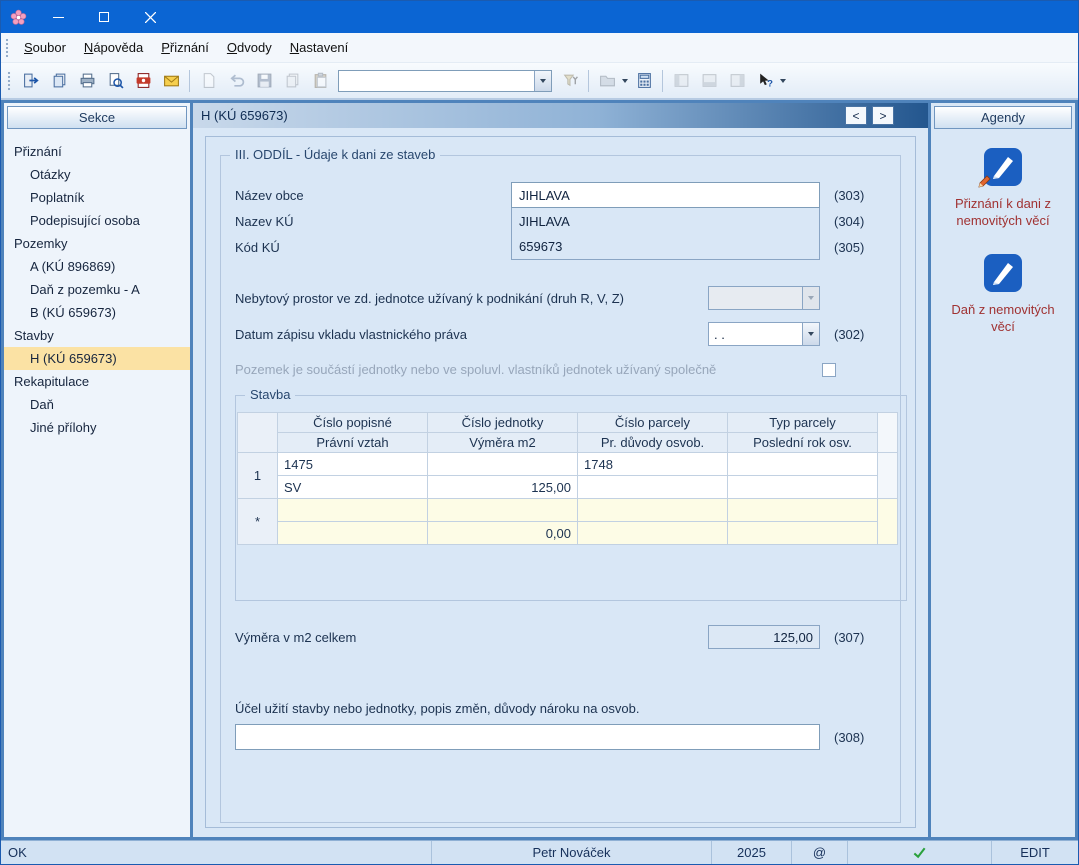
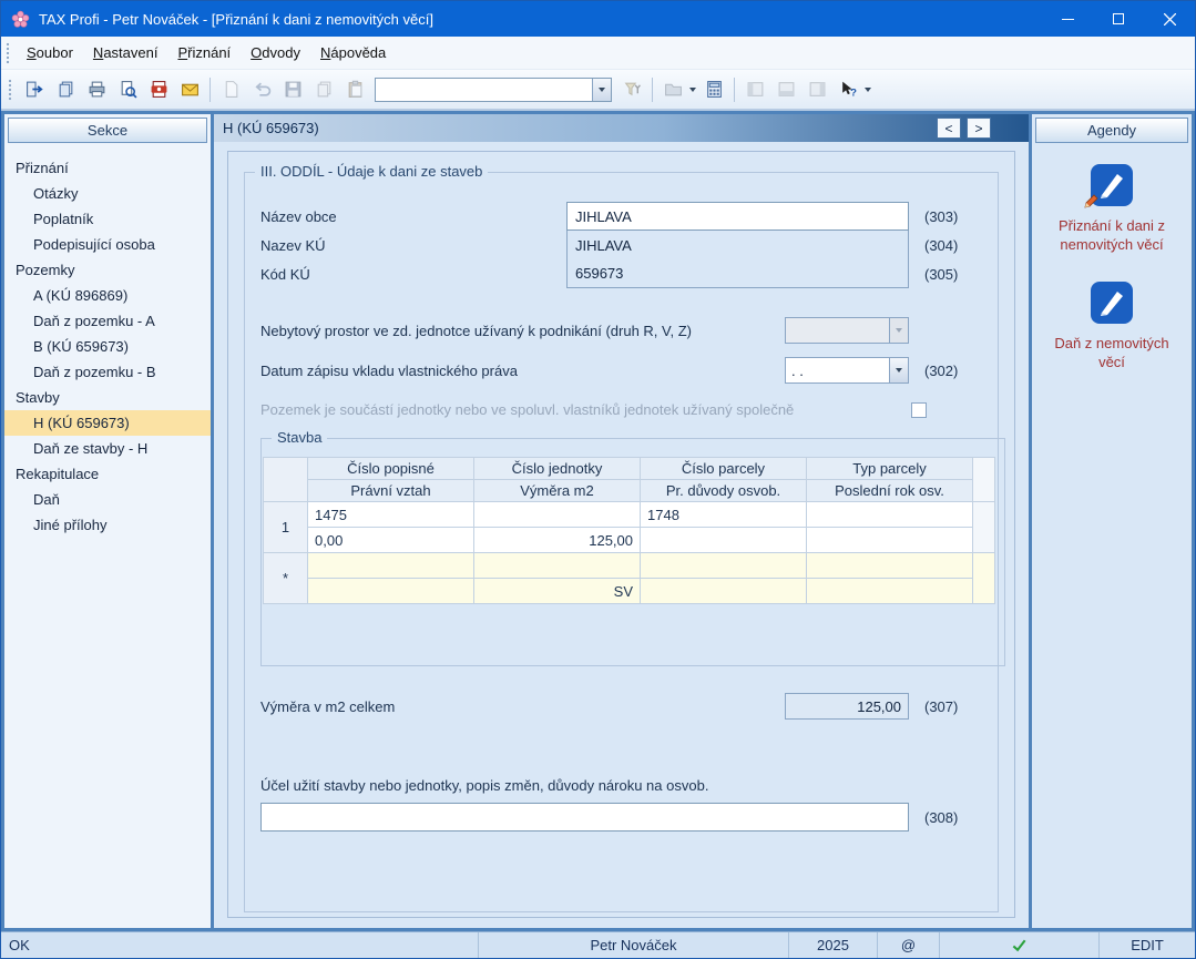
+ TAX Profi - Petr Nováček - [Přiznání k dani z nemovitých věcí]
  Soubor
- Nápověda
+ Nastavení
  Přiznání
  Odvody
- Nastavení
+ Nápověda
  ?
  Sekce
  Přiznání
  Otázky
  Poplatník
  Podepisující osoba
  Pozemky
  A (KÚ 896869)
  Daň z pozemku - A
  B (KÚ 659673)
+ Daň z pozemku - B
  Stavby
  H (KÚ 659673)
+ Daň ze stavby - H
  Rekapitulace
  Daň
  Jiné přílohy
  H (KÚ 659673)
  <
  >
  III. ODDÍL - Údaje k dani ze staveb
  Název obce
  JIHLAVA
  (303)
  Nazev KÚ
  JIHLAVA
  (304)
  Kód KÚ
  659673
  (305)
  Nebytový prostor ve zd. jednotce užívaný k podnikání (druh R, V, Z)
  Datum zápisu vkladu vlastnického práva
  . .
  (302)
  Pozemek je součástí jednotky nebo ve spoluvl. vlastníků jednotek užívaný společně
  Stavba
  	Číslo popisné	Číslo jednotky	Číslo parcely	Typ parcely
  Právní vztah	Výměra m2	Pr. důvody osvob.	Poslední rok osv.
  1	1475		1748
- SV	125,00
+ 0,00	125,00
  *
- 	0,00
+ 	SV
  Výměra v m2 celkem
  125,00
  (307)
  Účel užití stavby nebo jednotky, popis změn, důvody nároku na osvob.
  (308)
  Agendy
  Přiznání k dani z nemovitých věcí
  Daň z nemovitých věcí
  OK
  Petr Nováček
  2025
  @
  EDIT
